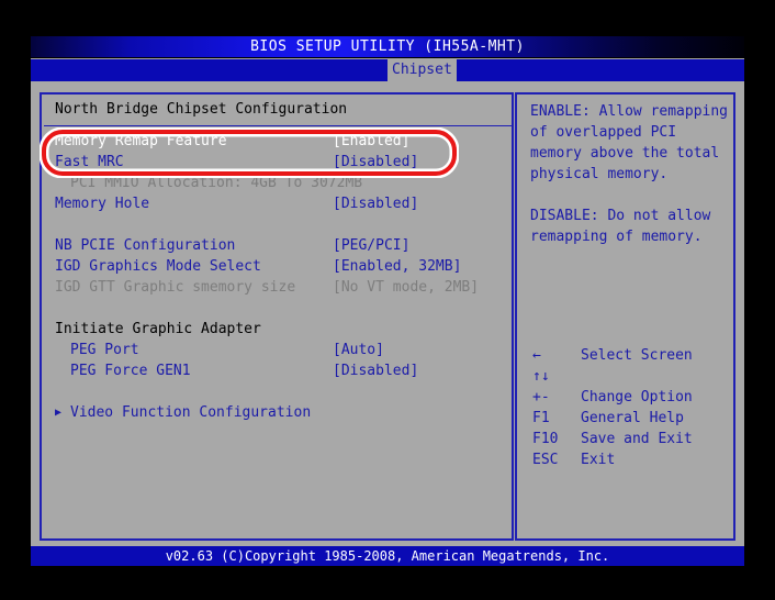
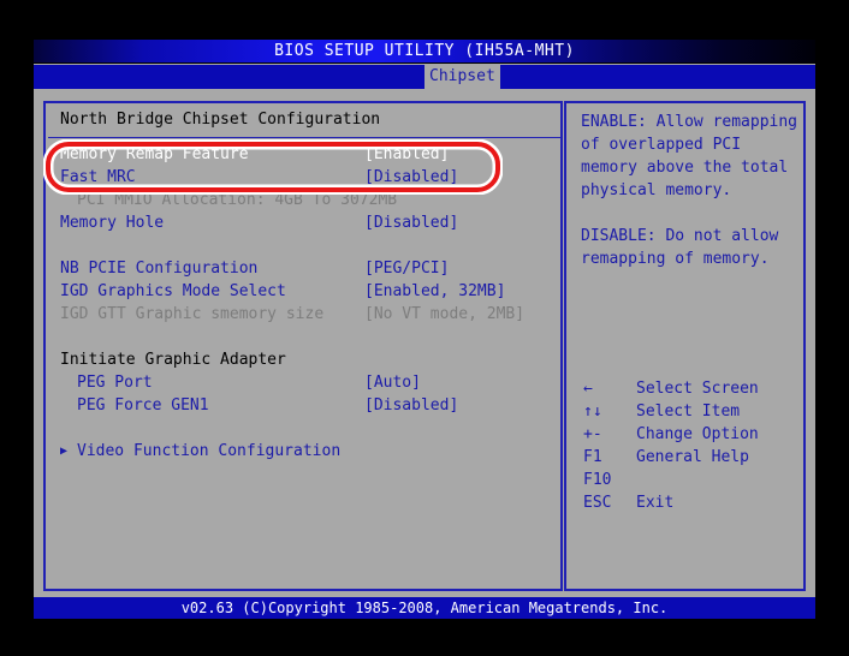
  BIOS SETUP UTILITY (IH55A-MHT)
  Chipset
  North Bridge Chipset Configuration
  Memory Remap Feature
  [Enabled]
  Fast MRC
  [Disabled]
  PCI MMIO Allocation: 4GB To 3072MB
  Memory Hole
  [Disabled]
  NB PCIE Configuration
  [PEG/PCI]
  IGD Graphics Mode Select
  [Enabled, 32MB]
  IGD GTT Graphic smemory size
  [No VT mode, 2MB]
  Initiate Graphic Adapter
  PEG Port
  [Auto]
  PEG Force GEN1
  [Disabled]
  ▶
  Video Function Configuration
  ENABLE: Allow remapping of overlapped PCI memory above the total physical memory.
  DISABLE: Do not allow remapping of memory.
  ←
  Select Screen
  ↑↓
+ Select Item
  +-
  Change Option
  F1
  General Help
  F10
- Save and Exit
  ESC
  Exit
  v02.63 (C)Copyright 1985-2008, American Megatrends, Inc.
